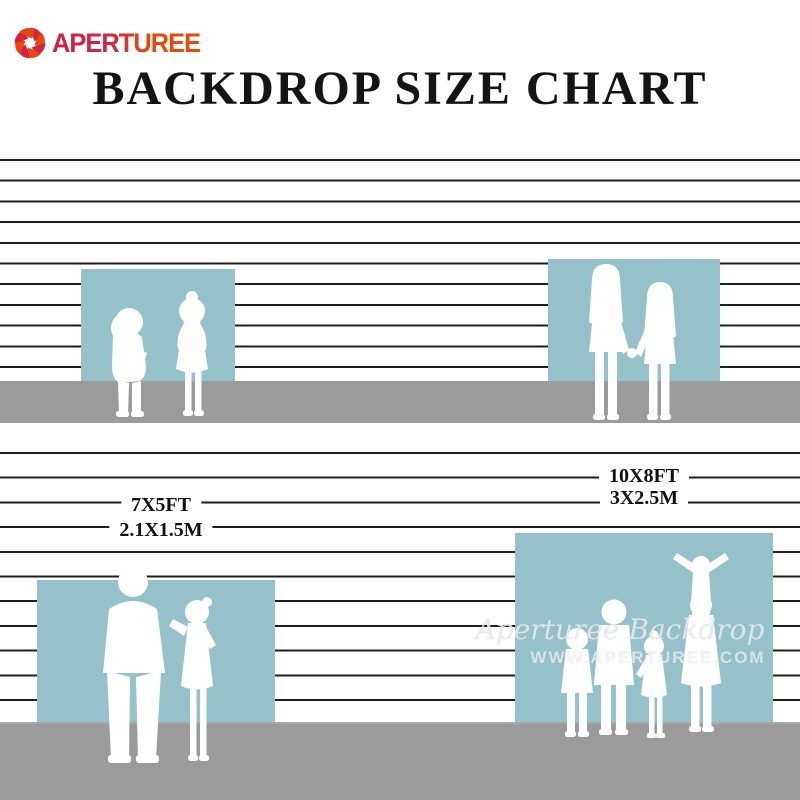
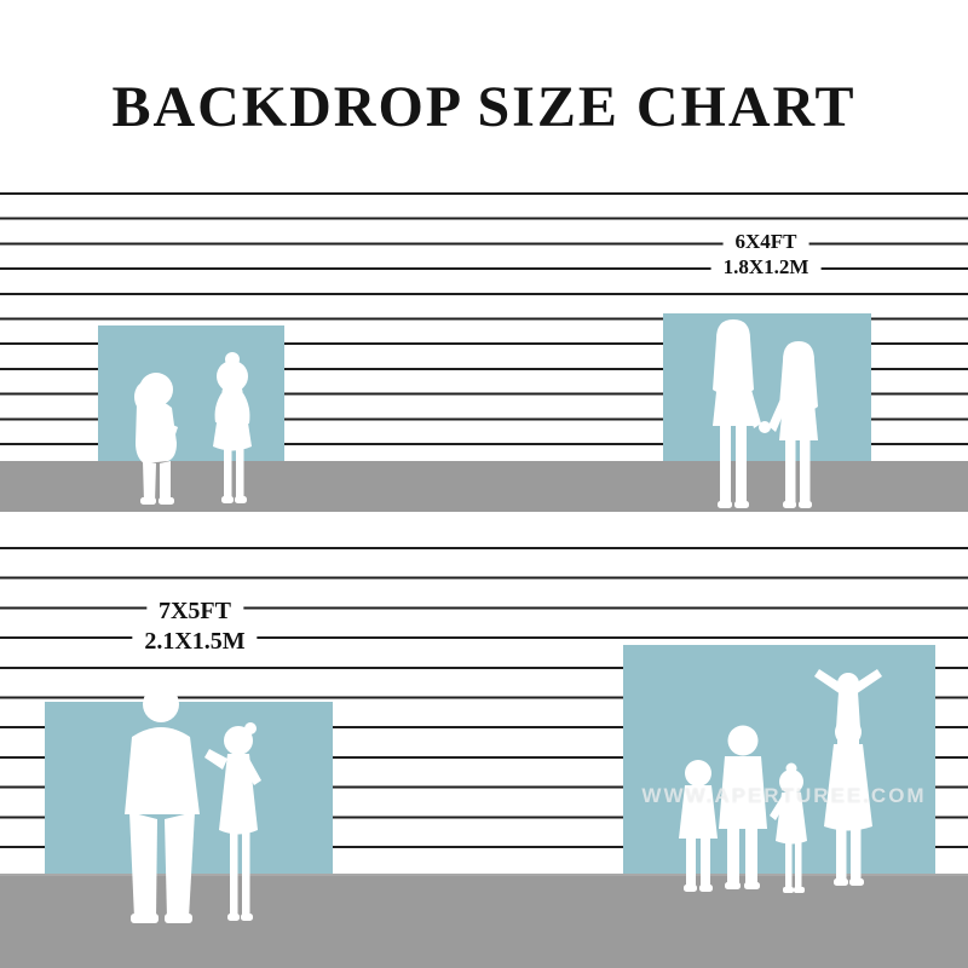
- APERTUREE
  BACKDROP SIZE CHART
+ 6X4FT
+ 1.8X1.2M
  7X5FT
  2.1X1.5M
- 10X8FT
- 3X2.5M
- Aperturee Backdrop
  WWW.APERTUREE.COM
